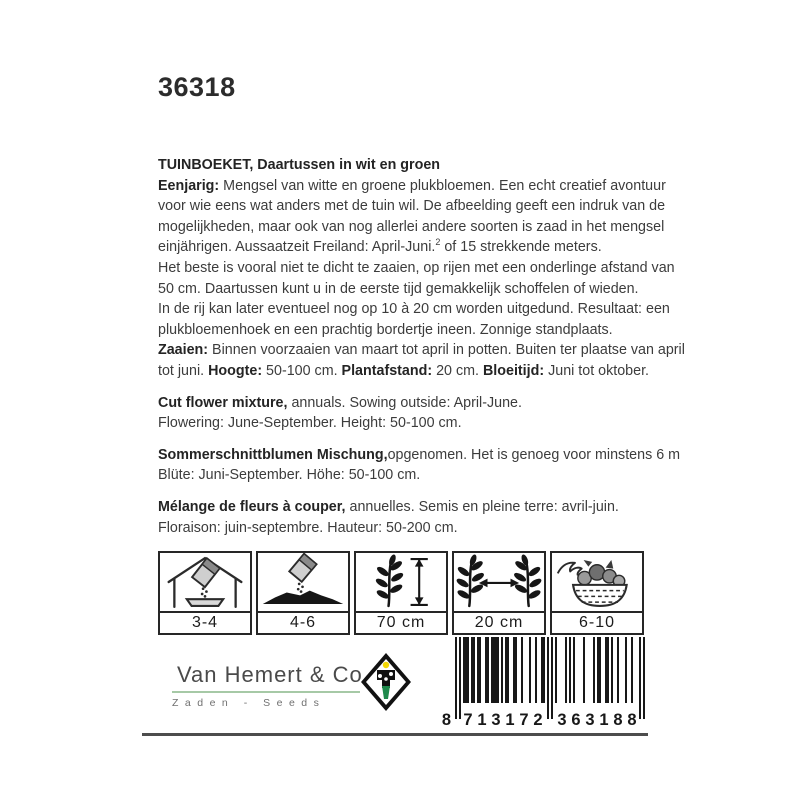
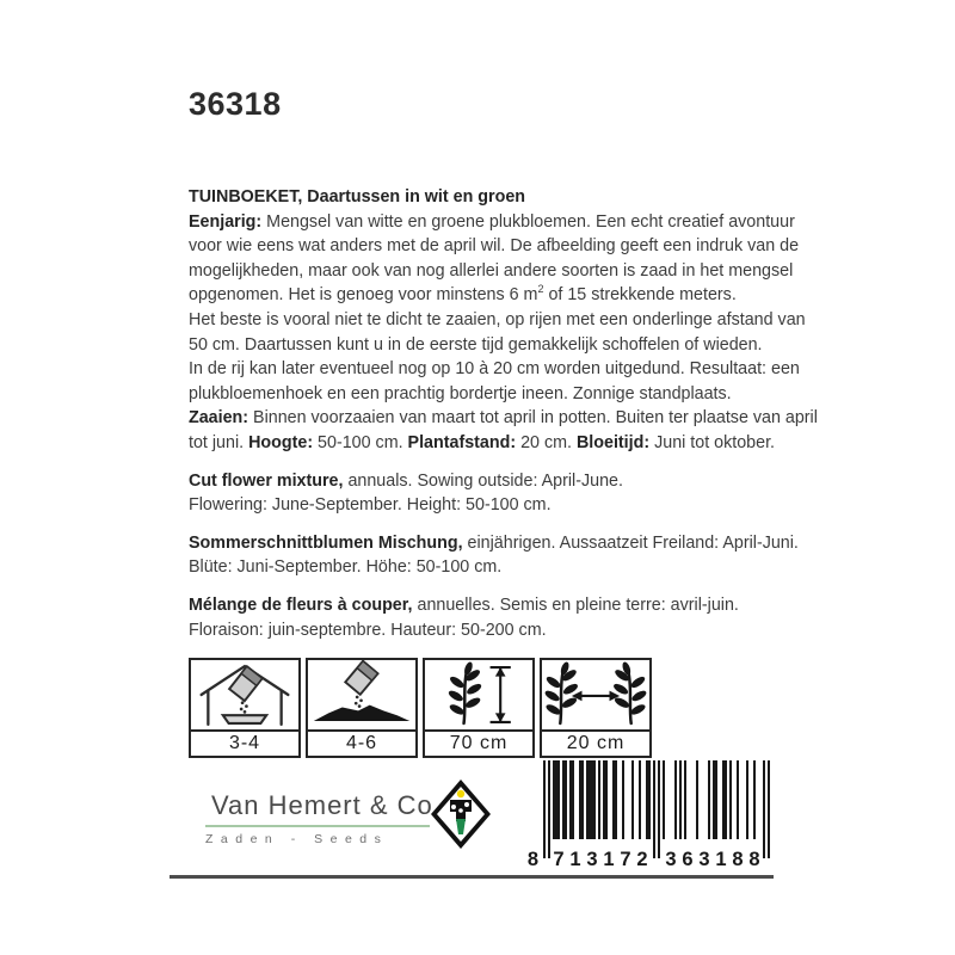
  36318
  TUINBOEKET, Daartussen in wit en groen
  Eenjarig: Mengsel van witte en groene plukbloemen. Een echt creatief avontuur
- voor wie eens wat anders met de tuin wil. De afbeelding geeft een indruk van de
+ voor wie eens wat anders met de april wil. De afbeelding geeft een indruk van de
  mogelijkheden, maar ook van nog allerlei andere soorten is zaad in het mengsel
- einjährigen. Aussaatzeit Freiland: April-Juni.2 of 15 strekkende meters.
+ opgenomen. Het is genoeg voor minstens 6 m2 of 15 strekkende meters.
  Het beste is vooral niet te dicht te zaaien, op rijen met een onderlinge afstand van
  50 cm. Daartussen kunt u in de eerste tijd gemakkelijk schoffelen of wieden.
  In de rij kan later eventueel nog op 10 à 20 cm worden uitgedund. Resultaat: een
  plukbloemenhoek en een prachtig bordertje ineen. Zonnige standplaats.
  Zaaien: Binnen voorzaaien van maart tot april in potten. Buiten ter plaatse van april
  tot juni. Hoogte: 50-100 cm. Plantafstand: 20 cm. Bloeitijd: Juni tot oktober.
  Cut flower mixture, annuals. Sowing outside: April-June.
  Flowering: June-September. Height: 50-100 cm.
- Sommerschnittblumen Mischung,opgenomen. Het is genoeg voor minstens 6 m
+ Sommerschnittblumen Mischung, einjährigen. Aussaatzeit Freiland: April-Juni.
  Blüte: Juni-September. Höhe: 50-100 cm.
  Mélange de fleurs à couper, annuelles. Semis en pleine terre: avril-juin.
  Floraison: juin-septembre. Hauteur: 50-200 cm.
  3-4
  4-6
  70 cm
  20 cm
- 6-10
  Van Hemert & Co
  Zaden - Seeds
  8
  7
  3
  1
  6
  3
  3
  1
  1
  7
  8
  2
  8
